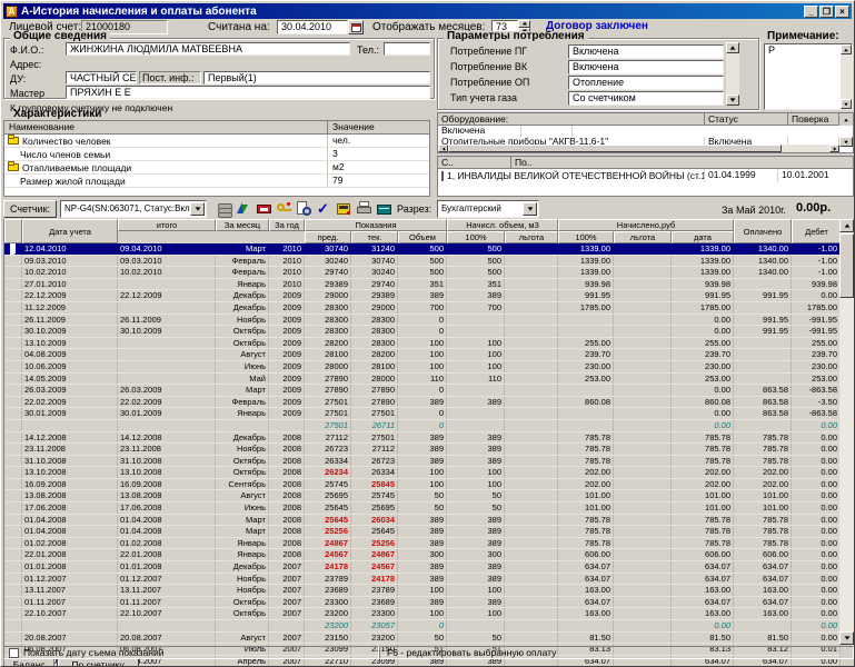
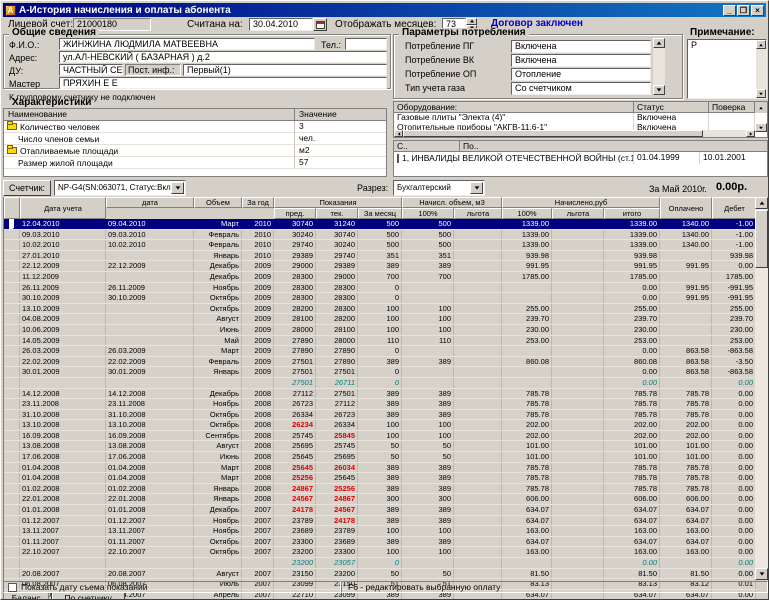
  А
  А-История начисления и оплаты абонента
  _
  ❐
  ×
  Лицевой счет:
  21000180
  Считана на:
  30.04.2010
  Отображать месяцев:
  73
  Договор заключен
  Общие сведения
  Ф.И.О.:
  ЖИНЖИНА ЛЮДМИЛА МАТВЕЕВНА
  Тел.:
  Адрес:
+ ул.АЛ-НЕВСКИЙ ( БАЗАРНАЯ ) д.2
  ДУ:
  ЧАСТНЫЙ СЕ
  Пост. инф.:
  Первый(1)
  Мастер
  ПРЯХИН Е Е
  К групповому счетчику не подключен
  Характеристики
  Наименование
  Значение
  Количество человек
- чел.
+ 3
  Число членов семьи
- 3
+ чел.
  Отапливаемые площади
  м2
  Размер жилой площади
- 79
+ 57
  Параметры потребления
  Примечание:
  Р
  Оборудование:
  Статус
  Поверка
+ Газовые плиты "Электа (4)"
  Включена
  Отопительные приборы "АКГВ-11,6-1"
  Включена
  С..
  По..
  1, ИНВАЛИДЫ ВЕЛИКОЙ ОТЕЧЕСТВЕННОЙ ВОЙНЫ (ст.1
  01.04.1999
  10.01.2001
  Счетчик:
  NP-G4(SN:063071, Статус:Вкл
- ✓
  Разрез:
  Бухгалтерский
  За Май 2010г.
  0.00р.
  Дата учета
- итого
+ дата
- За месяц
+ Объем
  За год
  Показания
  пред.
  тек.
- Объем
+ За месяц
  Начисл. объем, м3
  100%
  льгота
  Начислено,руб
  100%
  льгота
- дата
+ итого
  Оплачено
  Дебет
  12.04.2010
  09.04.2010
  Март
  2010
  30740
  31240
  500
  500
  1339.00
  1339.00
  1340.00
  -1.00
  09.03.2010
  09.03.2010
  Февраль
  2010
  30240
  30740
  500
  500
  1339.00
  1339.00
  1340.00
  -1.00
  10.02.2010
  10.02.2010
  Февраль
  2010
  29740
  30240
  500
  500
  1339.00
  1339.00
  1340.00
  -1.00
  27.01.2010
  Январь
  2010
  29389
  29740
  351
  351
  939.98
  939.98
  939.98
  22.12.2009
  22.12.2009
  Декабрь
  2009
  29000
  29389
  389
  389
  991.95
  991.95
  991.95
  0.00
  11.12.2009
  Декабрь
  2009
  28300
  29000
  700
  700
  1785.00
  1785.00
  1785.00
  26.11.2009
  26.11.2009
  Ноябрь
  2009
  28300
  28300
  0
  0.00
  991.95
  -991.95
  30.10.2009
  30.10.2009
  Октябрь
  2009
  28300
  28300
  0
  0.00
  991.95
  -991.95
  13.10.2009
  Октябрь
  2009
  28200
  28300
  100
  100
  255.00
  255.00
  255.00
  04.08.2009
  Август
  2009
  28100
  28200
  100
  100
  239.70
  239.70
  239.70
  10.06.2009
  Июнь
  2009
  28000
  28100
  100
  100
  230.00
  230.00
  230.00
  14.05.2009
  Май
  2009
  27890
  28000
  110
  110
  253.00
  253.00
  253.00
  26.03.2009
  26.03.2009
  Март
  2009
  27890
  27890
  0
  0.00
  863.58
  -863.58
  22.02.2009
  22.02.2009
  Февраль
  2009
  27501
  27890
  389
  389
  860.08
  860.08
  863.58
  -3.50
  30.01.2009
  30.01.2009
  Январь
  2009
  27501
  27501
  0
  0.00
  863.58
  -863.58
  27501
  26711
  0
  0.00
  0.00
  14.12.2008
  14.12.2008
  Декабрь
  2008
  27112
  27501
  389
  389
  785.78
  785.78
  785.78
  0.00
  23.11.2008
  23.11.2008
  Ноябрь
  2008
  26723
  27112
  389
  389
  785.78
  785.78
  785.78
  0.00
  31.10.2008
  31.10.2008
  Октябрь
  2008
  26334
  26723
  389
  389
  785.78
  785.78
  785.78
  0.00
  13.10.2008
  13.10.2008
  Октябрь
  2008
  26234
  26334
  100
  100
  202.00
  202.00
  202.00
  0.00
  16.09.2008
  16.09.2008
  Сентябрь
  2008
  25745
  25845
  100
  100
  202.00
  202.00
  202.00
  0.00
  13.08.2008
  13.08.2008
  Август
  2008
  25695
  25745
  50
  50
  101.00
  101.00
  101.00
  0.00
  17.06.2008
  17.06.2008
  Июнь
  2008
  25645
  25695
  50
  50
  101.00
  101.00
  101.00
  0.00
  01.04.2008
  01.04.2008
  Март
  2008
  25645
  26034
  389
  389
  785.78
  785.78
  785.78
  0.00
  01.04.2008
  01.04.2008
  Март
  2008
  25256
  25645
  389
  389
  785.78
  785.78
  785.78
  0.00
  01.02.2008
  01.02.2008
  Январь
  2008
  24867
  25256
  389
  389
  785.78
  785.78
  785.78
  0.00
  22.01.2008
  22.01.2008
  Январь
  2008
  24567
  24867
  300
  300
  606.00
  606.00
  606.00
  0.00
  01.01.2008
  01.01.2008
  Декабрь
  2007
  24178
  24567
  389
  389
  634.07
  634.07
  634.07
  0.00
  01.12.2007
  01.12.2007
  Ноябрь
  2007
  23789
  24178
  389
  389
  634.07
  634.07
  634.07
  0.00
  13.11.2007
  13.11.2007
  Ноябрь
  2007
  23689
  23789
  100
  100
  163.00
  163.00
  163.00
  0.00
  01.11.2007
  01.11.2007
  Октябрь
  2007
  23300
  23689
  389
  389
  634.07
  634.07
  634.07
  0.00
  22.10.2007
  22.10.2007
  Октябрь
  2007
  23200
  23300
  100
  100
  163.00
  163.00
  163.00
  0.00
  23200
  23057
  0
  0.00
  0.00
  20.08.2007
  20.08.2007
  Август
  2007
  23150
  23200
  50
  50
  81.50
  81.50
  81.50
  0.00
  06.08.2007
  06.08.2007
  Июль
  2007
  23099
  23150
  51
  51
  83.13
  83.13
  83.12
  0.01
  Апрель
  2007
  22710
  23099
  389
  389
  634.07
  634.07
  634.07
  0.00
  Показать дату съема показаний
  F6 - редактировать выбранную оплату
  Потребление ПГ
  Включена
  Потребление ВК
  Включена
  Потребление ОП
  Отопление
  Тип учета газа
  Со счетчиком
  Баланс
  По счетчику
